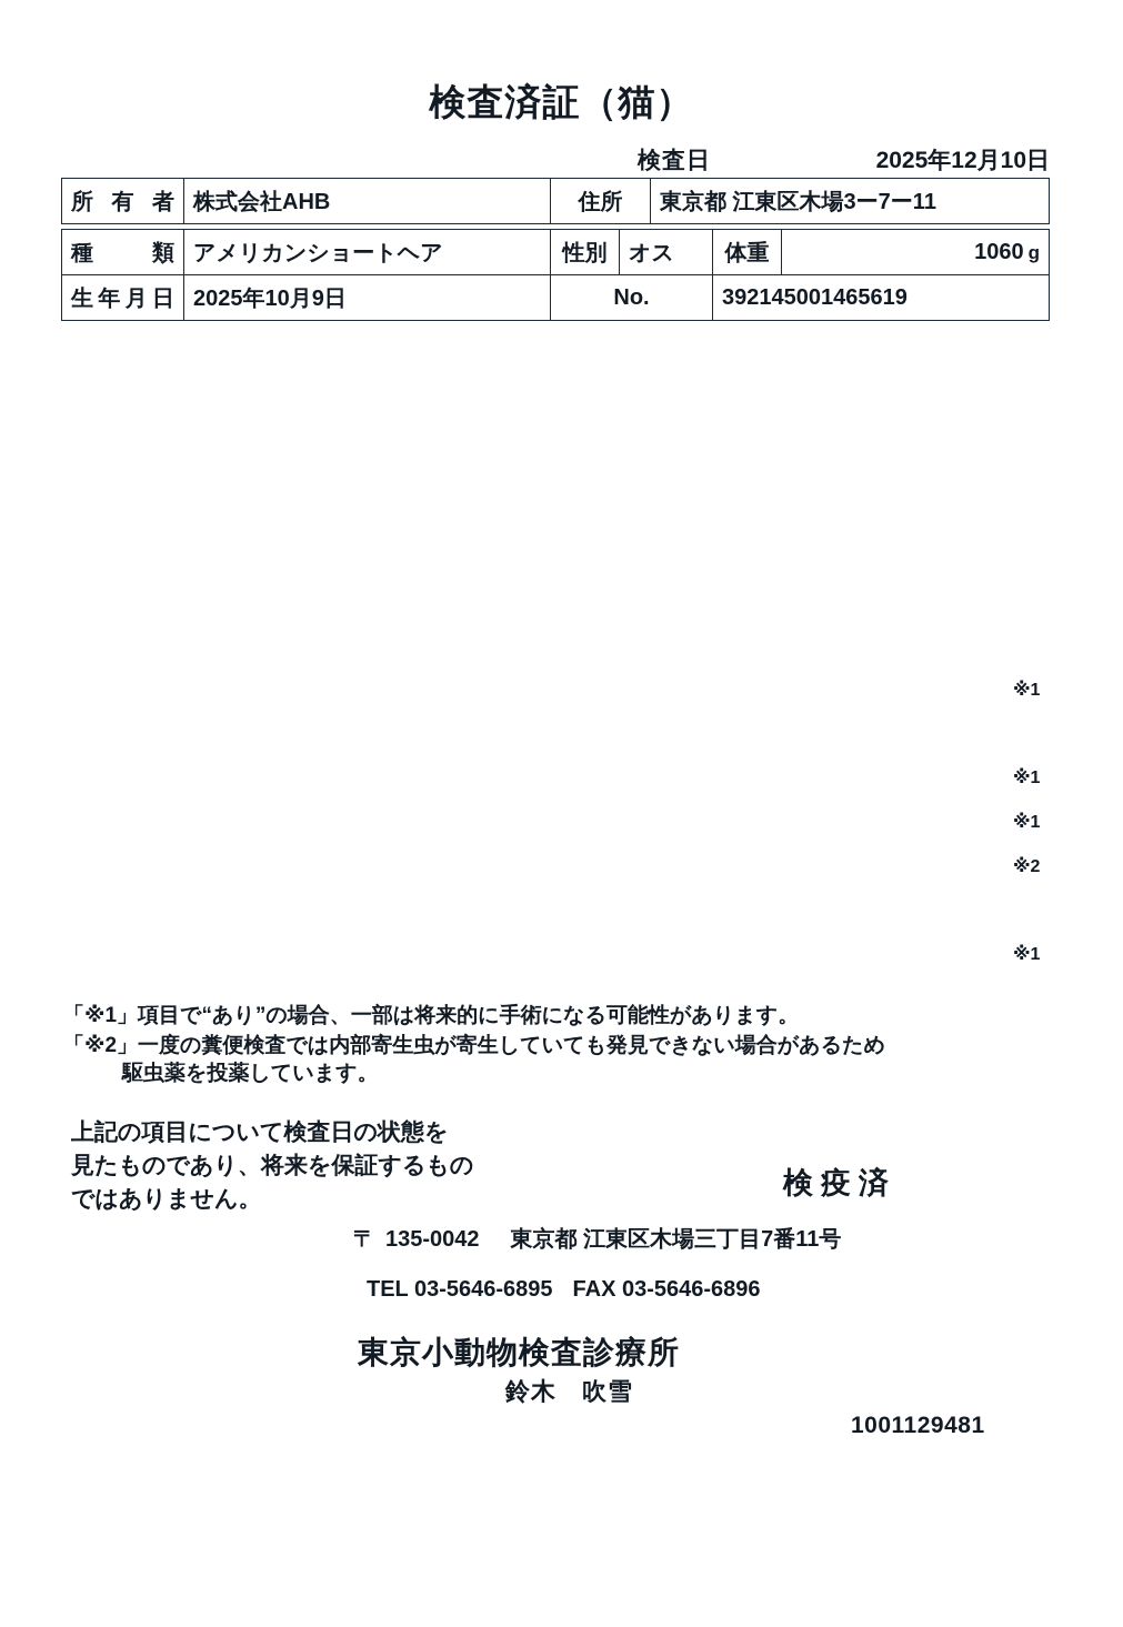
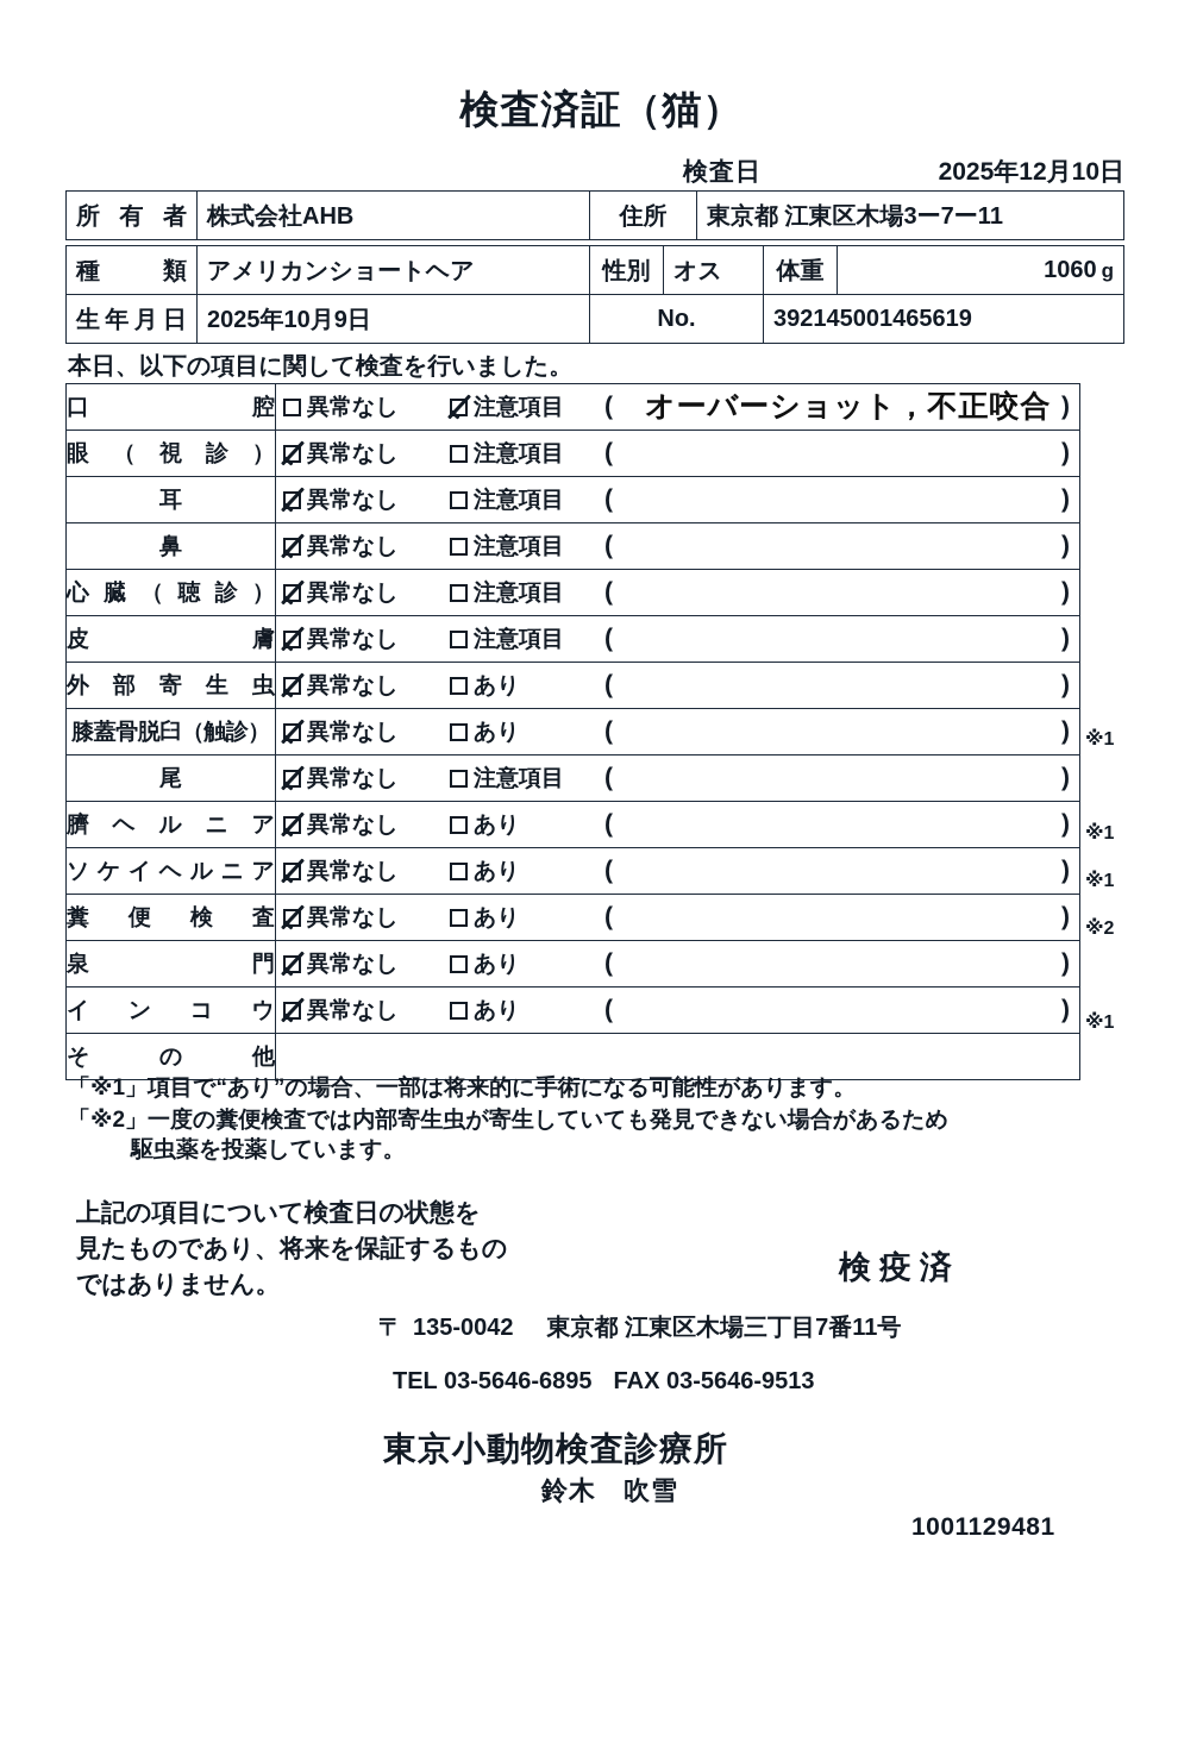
  検査済証（猫）
  検査日
  2025年12月10日
  所有者	株式会社AHB	住所	東京都 江東区木場3ー7ー11
  種類	アメリカンショートヘア	性別	オス	体重	1060 g
  生年月日	2025年10月9日	No.	392145001465619
+ 本日、以下の項目に関して検査を行いました。
+ 口腔	異常なし 注意項目 ( )オーバーショット，不正咬合
+ 眼（視診）	異常なし 注意項目 ( )
+ 耳	異常なし 注意項目 ( )
+ 鼻	異常なし 注意項目 ( )
+ 心臓（聴診）	異常なし 注意項目 ( )
+ 皮膚	異常なし 注意項目 ( )
+ 外部寄生虫	異常なし あり ( )
+ 膝蓋骨脱臼（触診）	異常なし あり ( )
+ 尾	異常なし 注意項目 ( )
+ 臍ヘルニア	異常なし あり ( )
+ ソケイヘルニア	異常なし あり ( )
+ 糞便検査	異常なし あり ( )
+ 泉門	異常なし あり ( )
+ インコウ	異常なし あり ( )
+ その他
  ※1
  ※1
  ※1
  ※2
  ※1
  「※1」項目で“あり”の場合、一部は将来的に手術になる可能性があります。
  「※2」一度の糞便検査では内部寄生虫が寄生していても発見できない場合があるため
  駆虫薬を投薬しています。
  上記の項目について検査日の状態を
  見たものであり、将来を保証するもの
  ではありません。
  検疫済
  〒 135-0042 東京都 江東区木場三丁目7番11号
- TEL 03-5646-6895 FAX 03-5646-6896
+ TEL 03-5646-6895 FAX 03-5646-9513
  東京小動物検査診療所
  鈴木 吹雪
  1001129481
